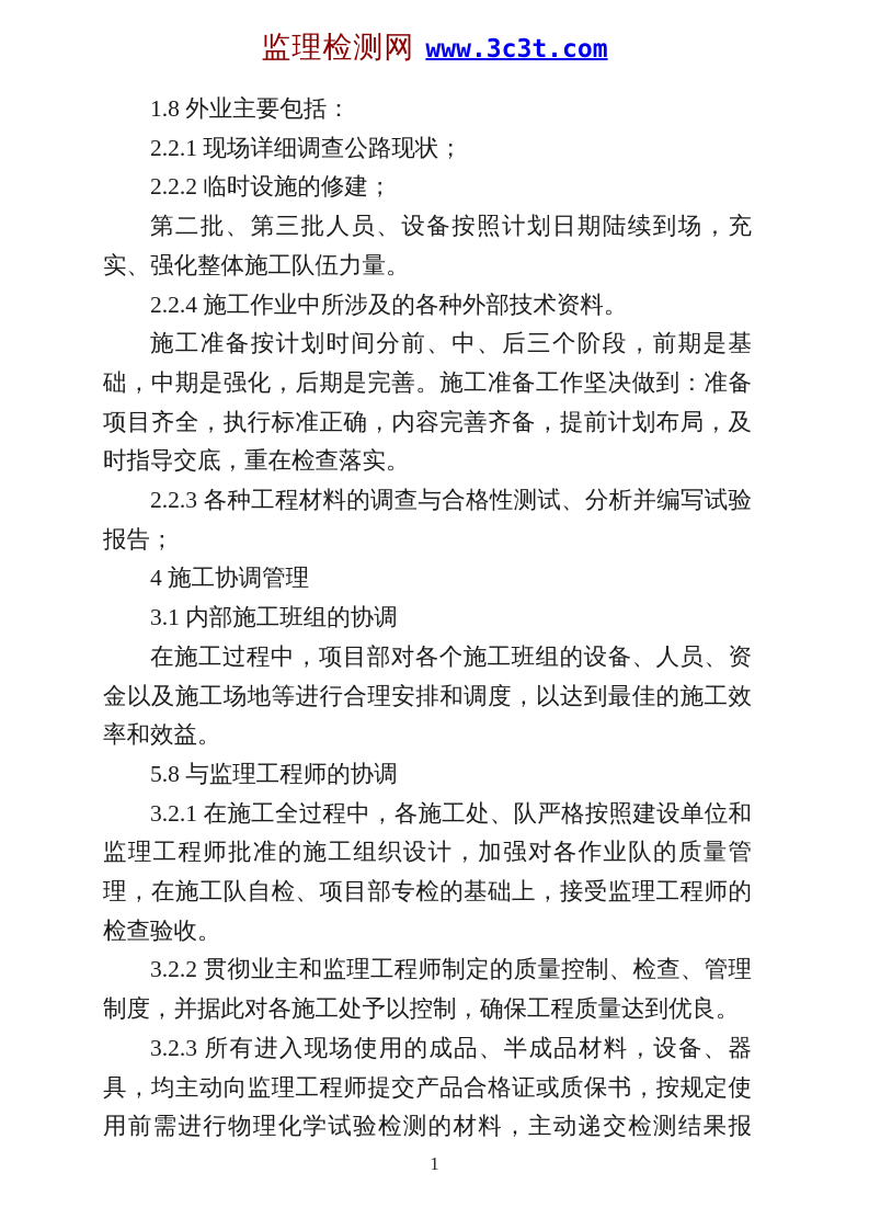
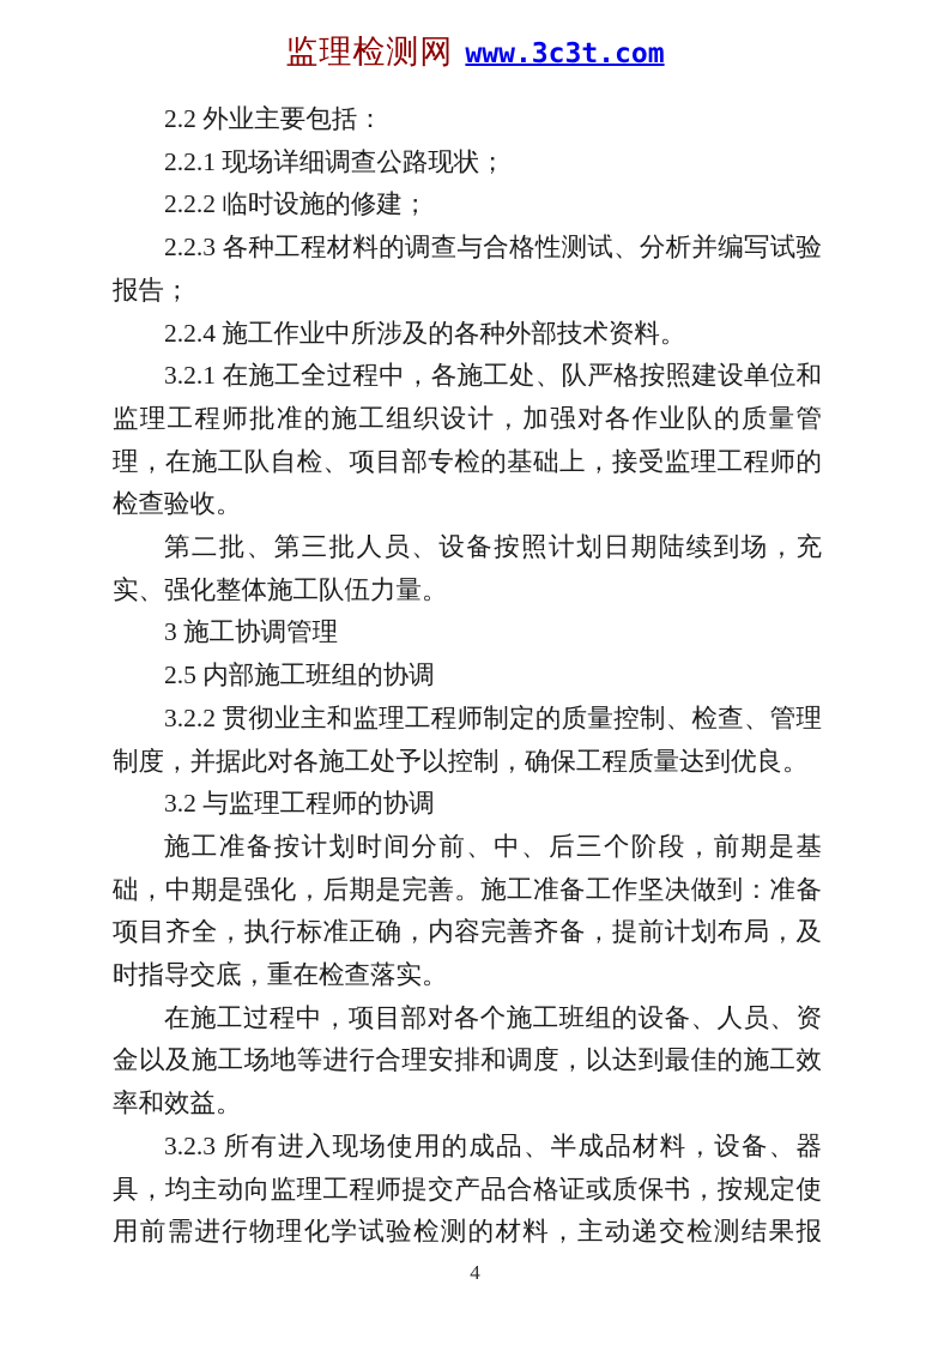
  监理检测网 www.3c3t.com
- 1.8 外业主要包括：
+ 2.2 外业主要包括：
  2.2.1 现场详细调查公路现状；
  2.2.2 临时设施的修建；
- 第二批、第三批人员、设备按照计划日期陆续到场，充实、强化整体施工队伍力量。
+ 2.2.3 各种工程材料的调查与合格性测试、分析并编写试验报告；
  2.2.4 施工作业中所涉及的各种外部技术资料。
- 施工准备按计划时间分前、中、后三个阶段，前期是基础，中期是强化，后期是完善。施工准备工作坚决做到：准备项目齐全，执行标准正确，内容完善齐备，提前计划布局，及时指导交底，重在检查落实。
+ 3.2.1 在施工全过程中，各施工处、队严格按照建设单位和监理工程师批准的施工组织设计，加强对各作业队的质量管理，在施工队自检、项目部专检的基础上，接受监理工程师的检查验收。
- 2.2.3 各种工程材料的调查与合格性测试、分析并编写试验报告；
+ 第二批、第三批人员、设备按照计划日期陆续到场，充实、强化整体施工队伍力量。
- 4 施工协调管理
+ 3 施工协调管理
- 3.1 内部施工班组的协调
+ 2.5 内部施工班组的协调
- 在施工过程中，项目部对各个施工班组的设备、人员、资金以及施工场地等进行合理安排和调度，以达到最佳的施工效率和效益。
+ 3.2.2 贯彻业主和监理工程师制定的质量控制、检查、管理制度，并据此对各施工处予以控制，确保工程质量达到优良。
- 5.8 与监理工程师的协调
+ 3.2 与监理工程师的协调
- 3.2.1 在施工全过程中，各施工处、队严格按照建设单位和监理工程师批准的施工组织设计，加强对各作业队的质量管理，在施工队自检、项目部专检的基础上，接受监理工程师的检查验收。
+ 施工准备按计划时间分前、中、后三个阶段，前期是基础，中期是强化，后期是完善。施工准备工作坚决做到：准备项目齐全，执行标准正确，内容完善齐备，提前计划布局，及时指导交底，重在检查落实。
- 3.2.2 贯彻业主和监理工程师制定的质量控制、检查、管理制度，并据此对各施工处予以控制，确保工程质量达到优良。
+ 在施工过程中，项目部对各个施工班组的设备、人员、资金以及施工场地等进行合理安排和调度，以达到最佳的施工效率和效益。
  3.2.3 所有进入现场使用的成品、半成品材料，设备、器具，均主动向监理工程师提交产品合格证或质保书，按规定使用前需进行物理化学试验检测的材料，主动递交检测结果报
- 1
+ 4
